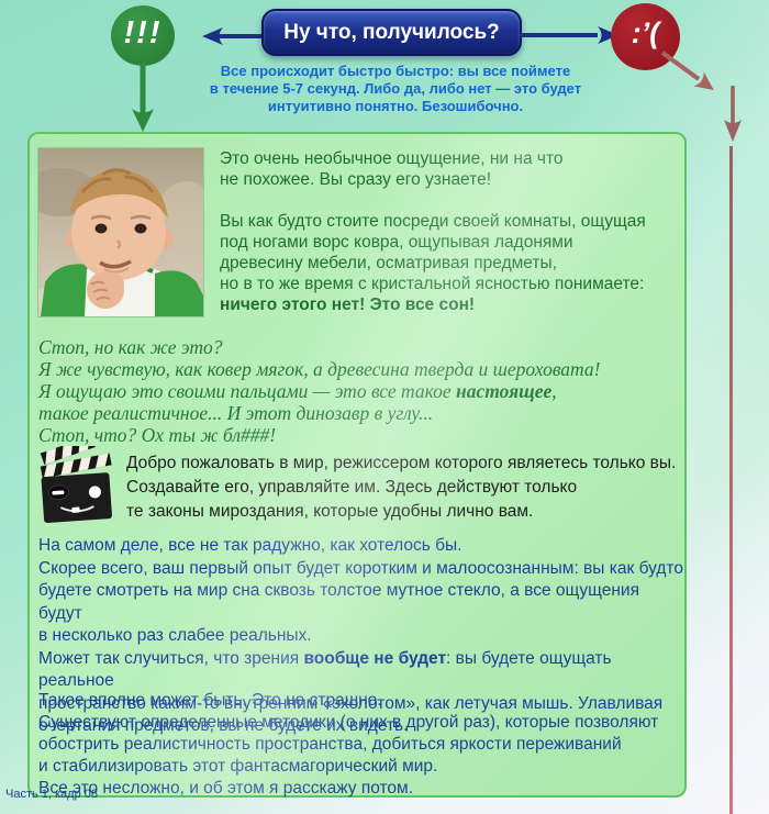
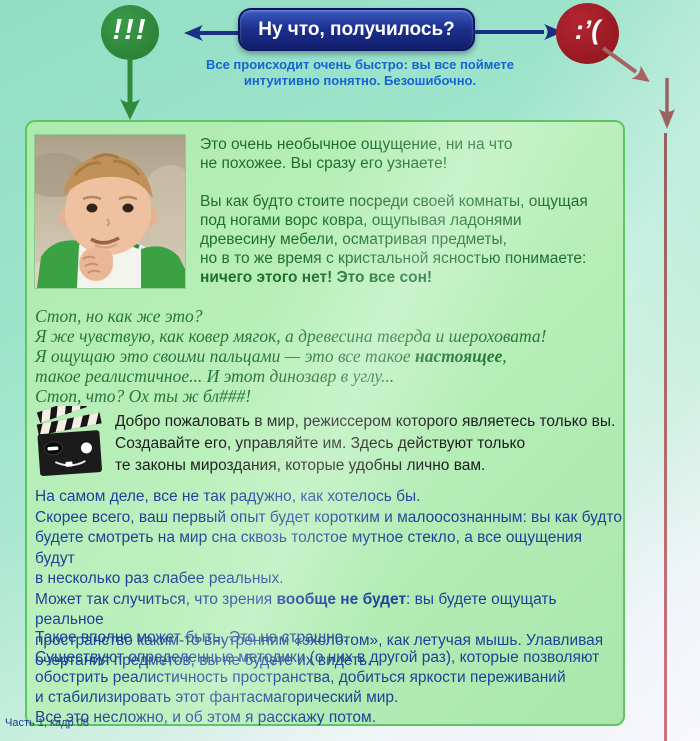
  !!!
  Ну что, получилось?
  :’(
- Все происходит быстро быстро: вы все поймете
+ Все происходит очень быстро: вы все поймете
- в течение 5-7 секунд. Либо да, либо нет — это будет
  интуитивно понятно. Безошибочно.
  Часть 1, кадр 08
